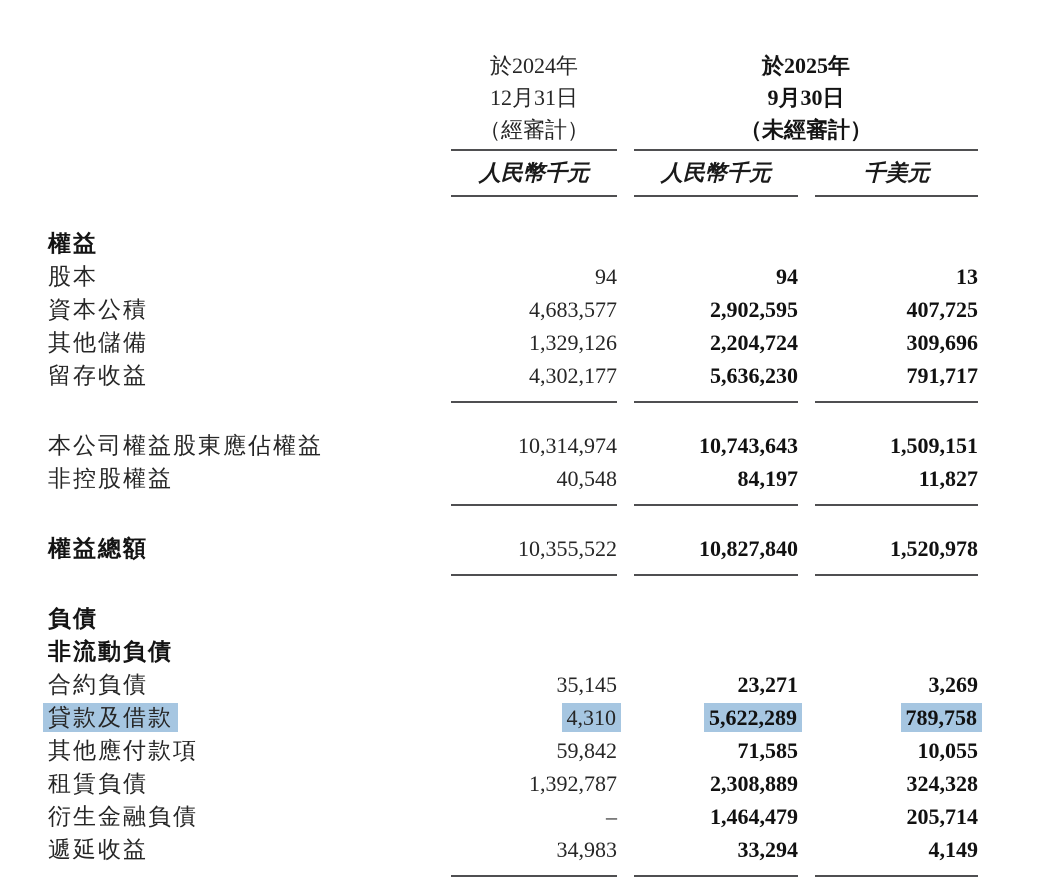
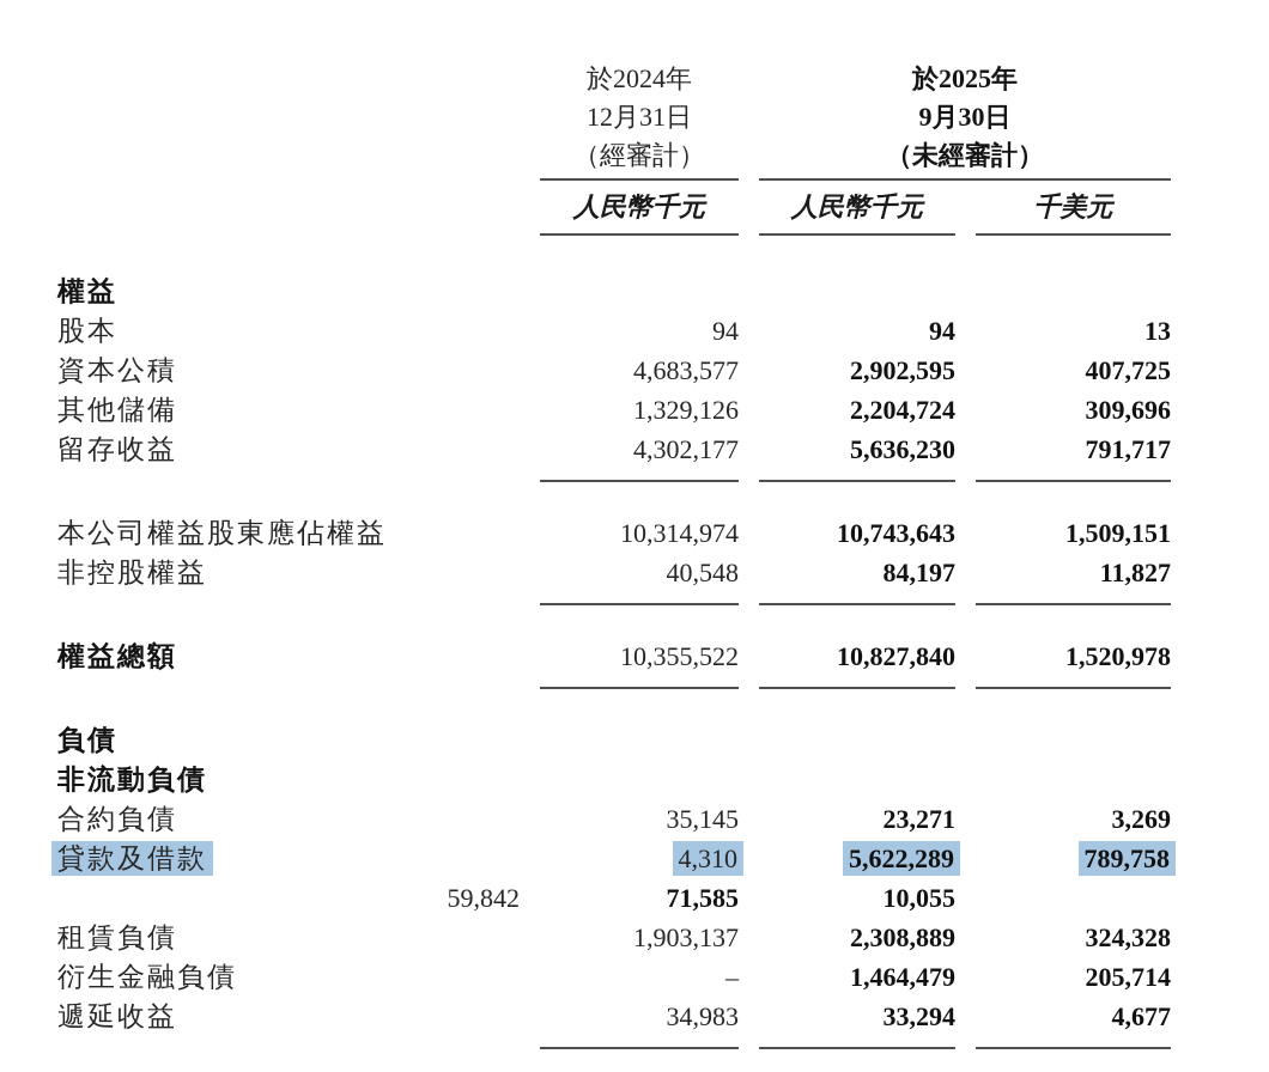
  於2024年
  12月31日
  （經審計）
  於2025年
  9月30日
  （未經審計）
  人民幣千元
  人民幣千元
  千美元
  權益
  股本
  94
  94
  13
  資本公積
  4,683,577
  2,902,595
  407,725
  其他儲備
  1,329,126
  2,204,724
  309,696
  留存收益
  4,302,177
  5,636,230
  791,717
  本公司權益股東應佔權益
  10,314,974
  10,743,643
  1,509,151
  非控股權益
  40,548
  84,197
  11,827
  權益總額
  10,355,522
  10,827,840
  1,520,978
  負債
  非流動負債
  合約負債
  35,145
  23,271
  3,269
  貸款及借款
  4,310
  5,622,289
  789,758
- 其他應付款項
  59,842
  71,585
  10,055
  租賃負債
- 1,392,787
+ 1,903,137
  2,308,889
  324,328
  衍生金融負債
  –
  1,464,479
  205,714
  遞延收益
  34,983
  33,294
- 4,149
+ 4,677
